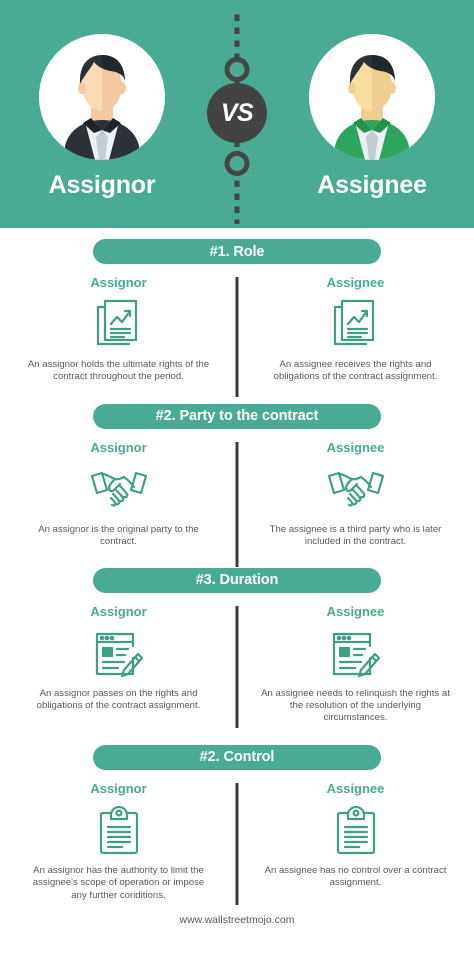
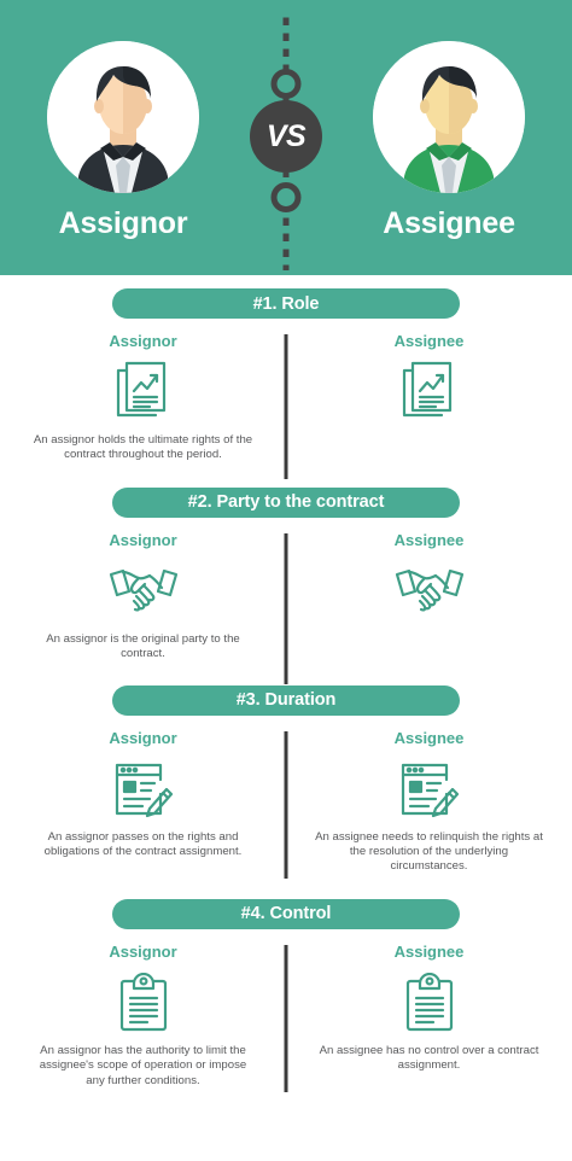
  Assignor
  VS
  Assignee
  #1. Role
  Assignor
  An assignor holds the ultimate rights of the contract throughout the period.
  Assignee
- An assignee receives the rights and obligations of the contract assignment.
  #2. Party to the contract
  Assignor
  An assignor is the original party to the contract.
  Assignee
- The assignee is a third party who is later included in the contract.
  #3. Duration
  Assignor
  An assignor passes on the rights and obligations of the contract assignment.
  Assignee
  An assignee needs to relinquish the rights at the resolution of the underlying circumstances.
- #2. Control
+ #4. Control
  Assignor
  An assignor has the authority to limit the assignee's scope of operation or impose any further conditions.
  Assignee
  An assignee has no control over a contract assignment.
- www.wallstreetmojo.com
